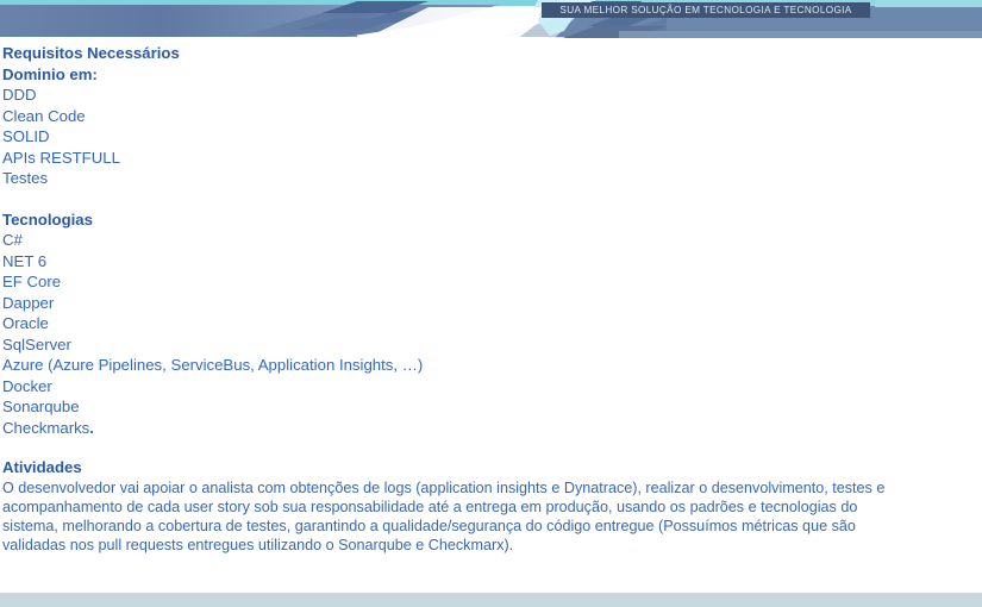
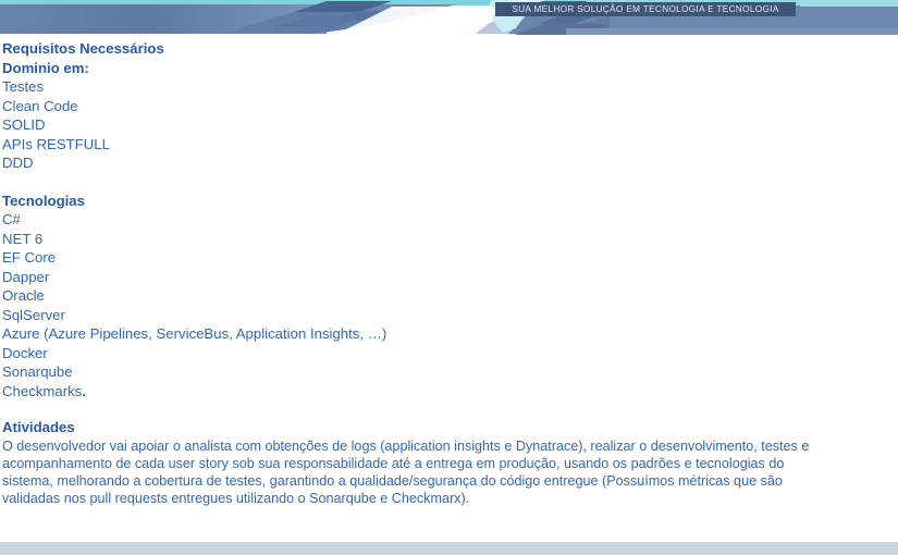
  SUA MELHOR SOLUÇÃO EM TECNOLOGIA E TECNOLOGIA
  Requisitos Necessários
  Dominio em:
- DDD
+ Testes
  Clean Code
  SOLID
  APIs RESTFULL
- Testes
+ DDD
  Tecnologias
  C#
  NET 6
  EF Core
  Dapper
  Oracle
  SqlServer
  Azure (Azure Pipelines, ServiceBus, Application Insights, …)
  Docker
  Sonarqube
  Checkmarks.
  Atividades
  O desenvolvedor vai apoiar o analista com obtenções de logs (application insights e Dynatrace), realizar o desenvolvimento, testes e
  acompanhamento de cada user story sob sua responsabilidade até a entrega em produção, usando os padrões e tecnologias do
  sistema, melhorando a cobertura de testes, garantindo a qualidade/segurança do código entregue (Possuímos métricas que são
  validadas nos pull requests entregues utilizando o Sonarqube e Checkmarx).
